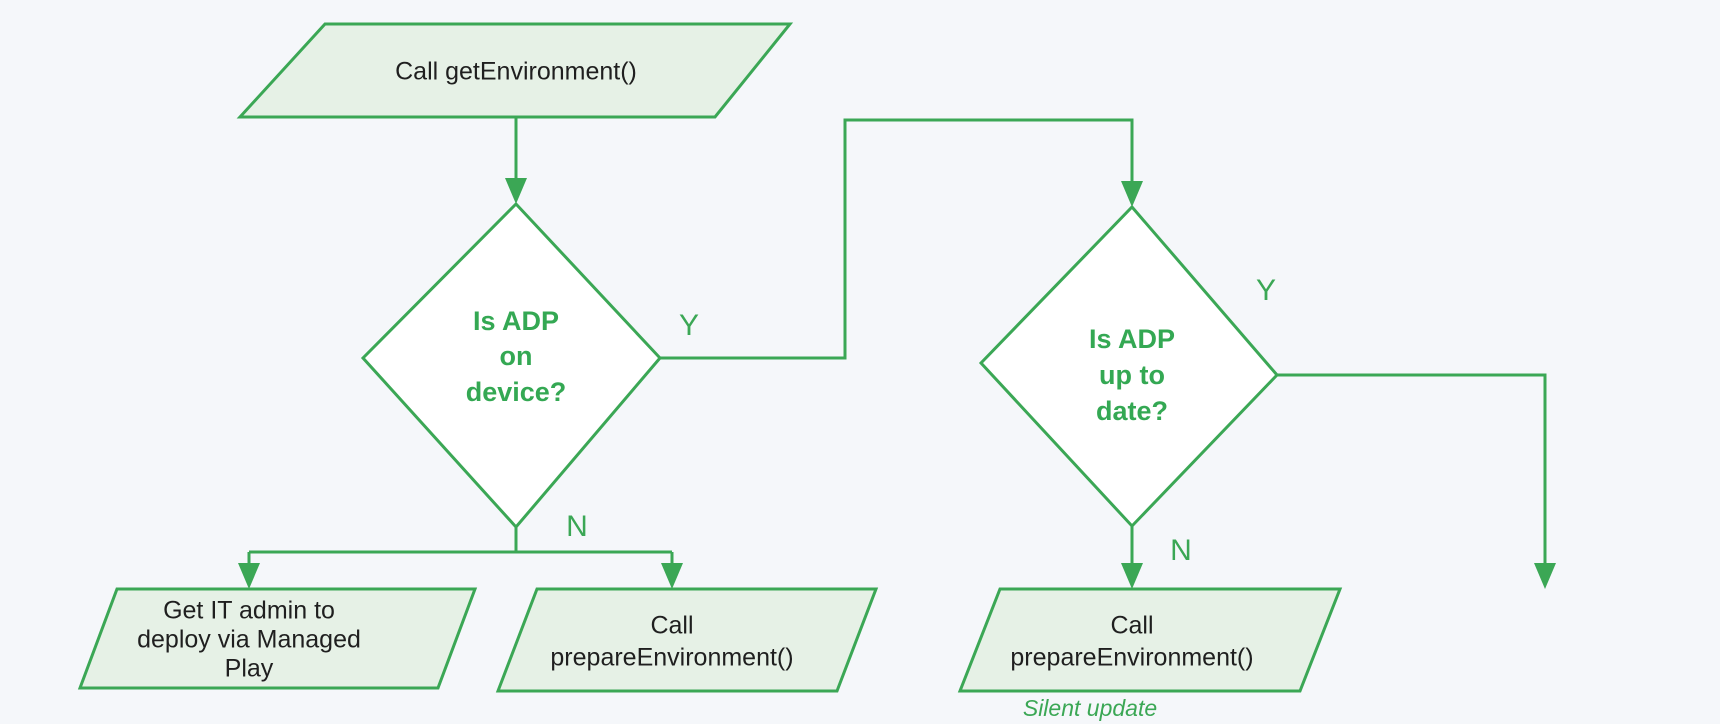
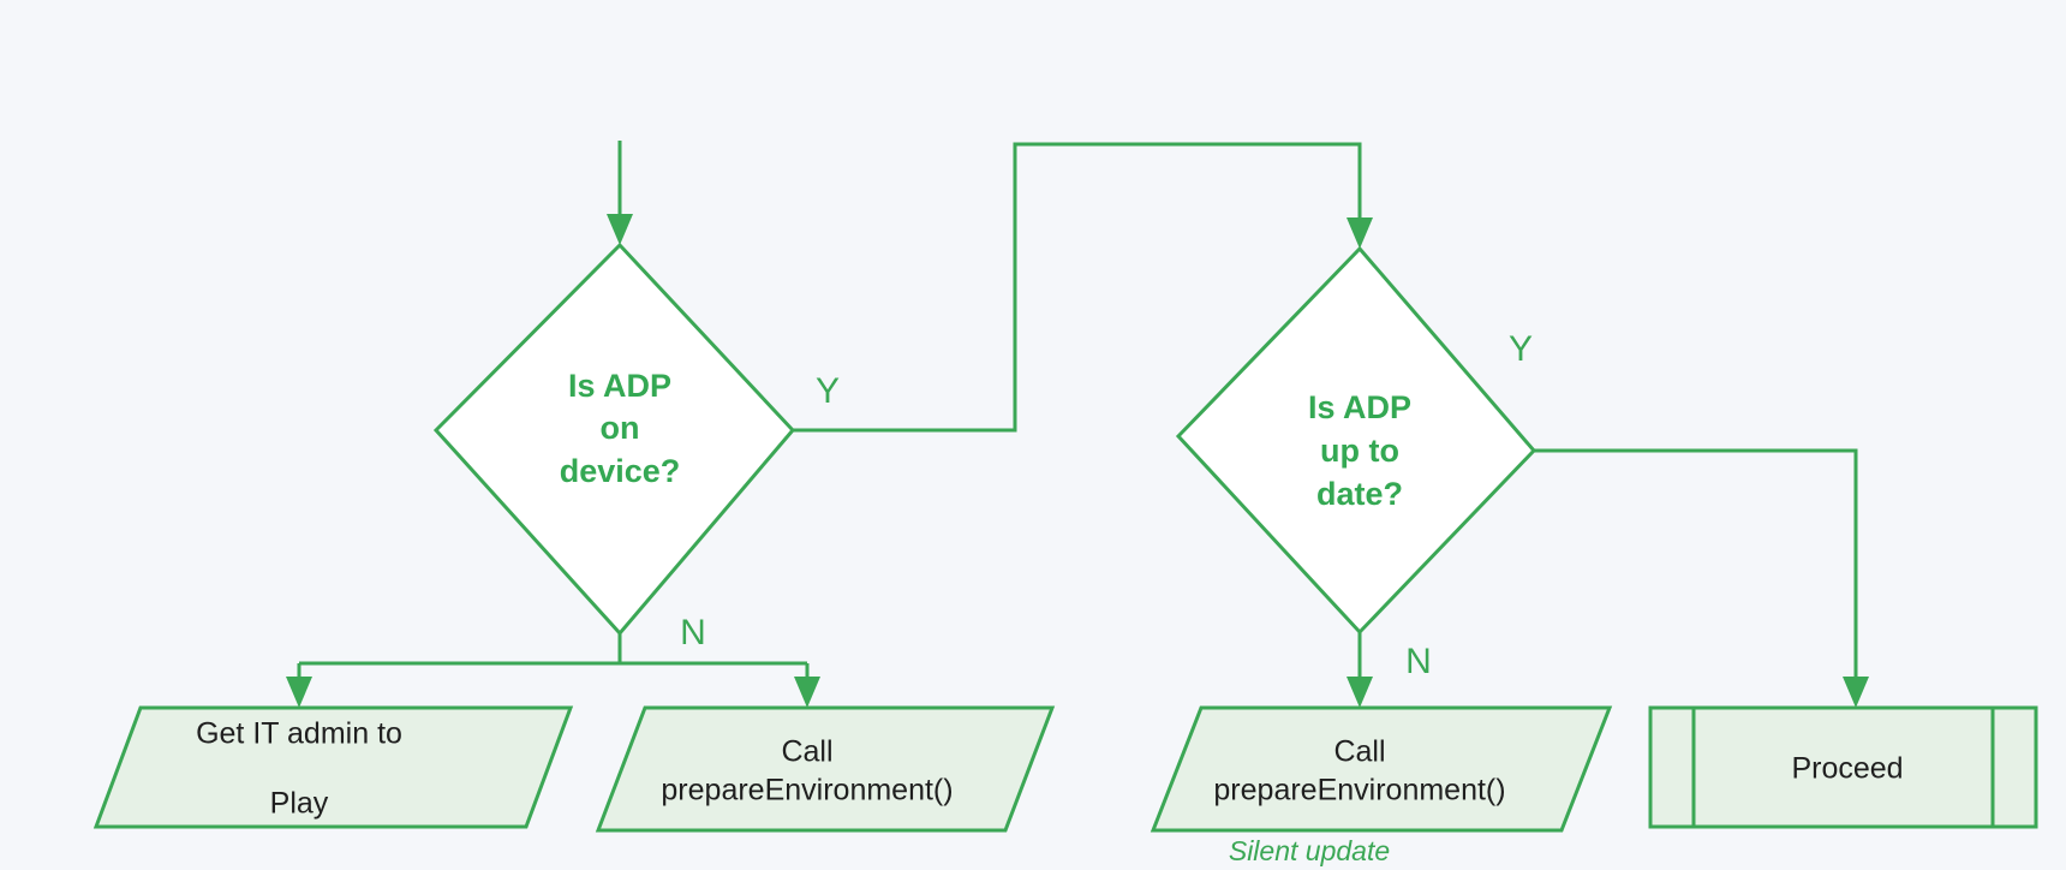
- Call getEnvironment()
  Is ADP
  on
  device?
  Is ADP
  up to
  date?
  Y
  N
  Y
  N
  Get IT admin to
- deploy via Managed
  Play
  Call
  prepareEnvironment()
  Call
  prepareEnvironment()
  Silent update
+ Proceed
